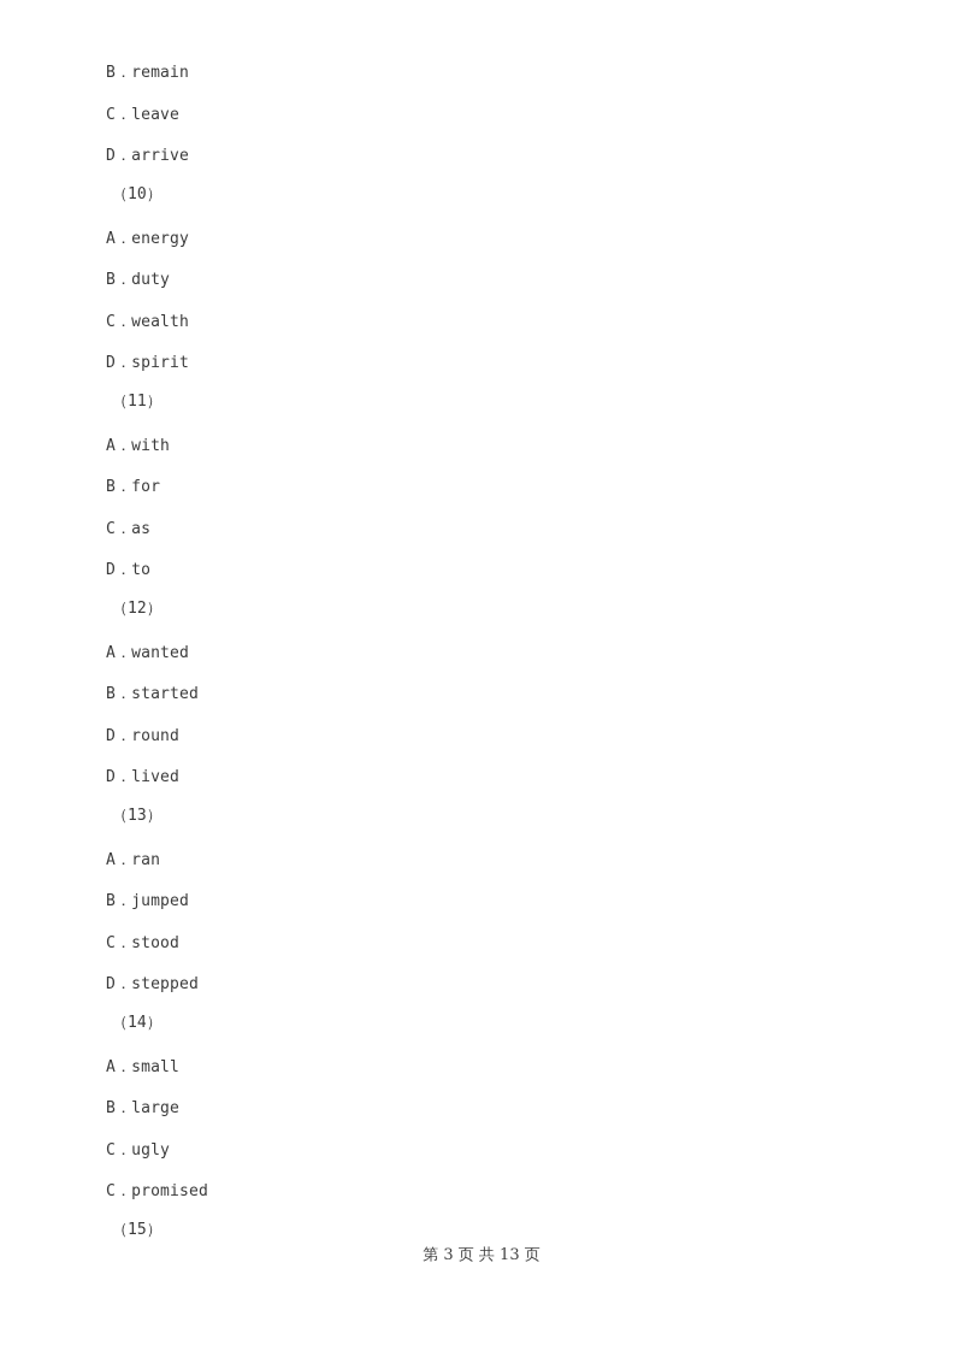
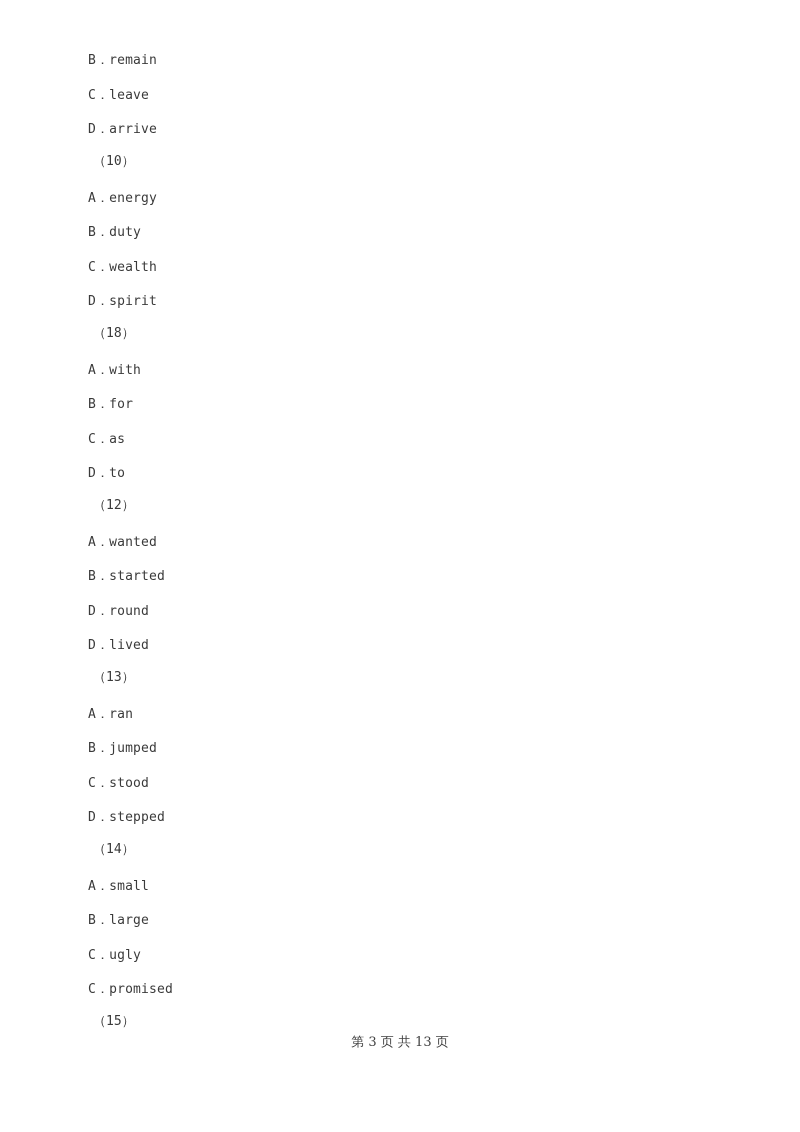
  B．remain
  C．leave
  D．arrive
  （10）
  A．energy
  B．duty
  C．wealth
  D．spirit
- （11）
+ （18）
  A．with
  B．for
  C．as
  D．to
  （12）
  A．wanted
  B．started
  D．round
  D．lived
  （13）
  A．ran
  B．jumped
  C．stood
  D．stepped
  （14）
  A．small
  B．large
  C．ugly
  C．promised
  （15）
  第 3 页 共 13 页
